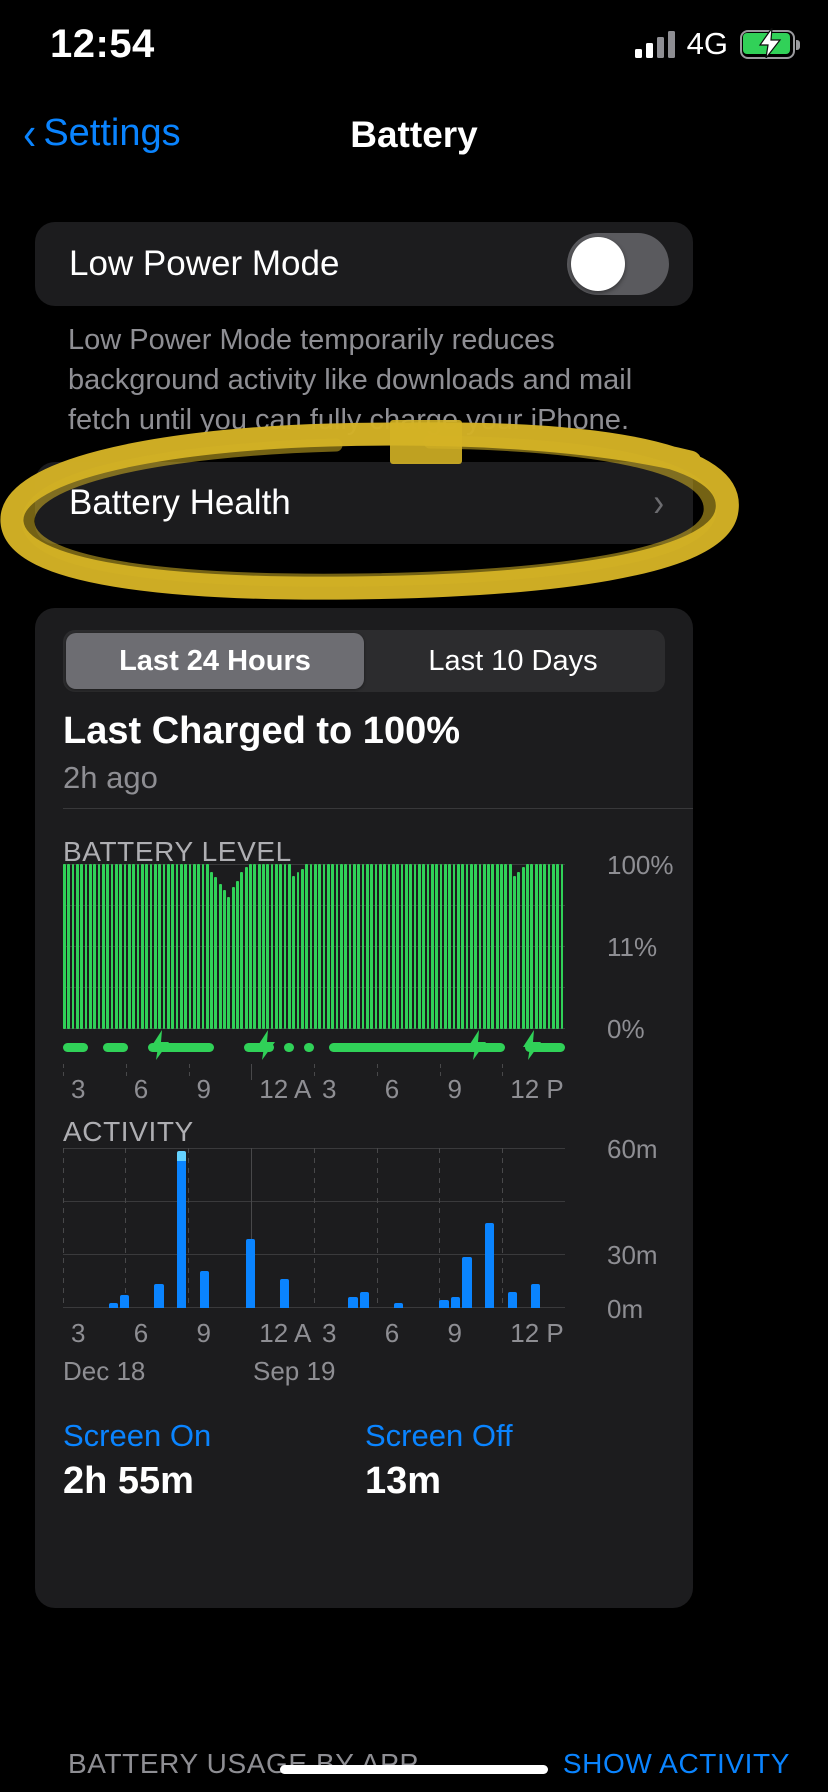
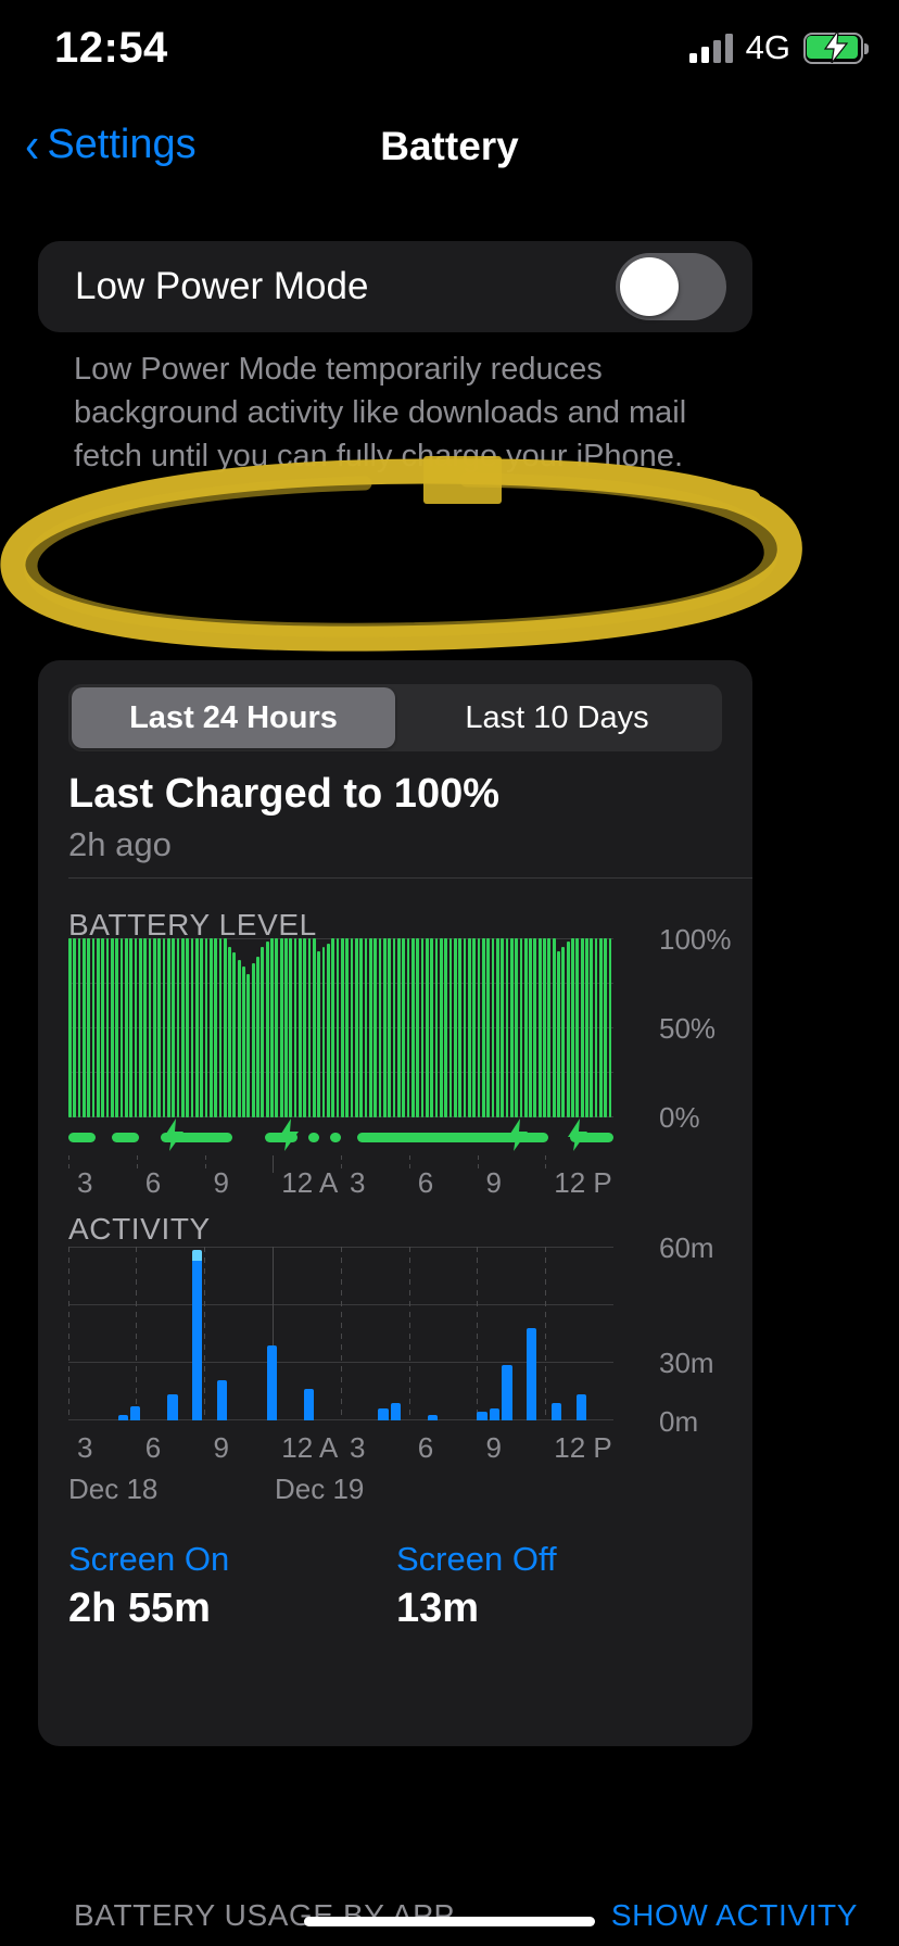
  12:54
  4G
  ‹
  Settings
  Battery
  Low Power Mode
  Low Power Mode temporarily reduces background activity like downloads and mail fetch until you can fully ch your iPhone.
- Battery Health
- ›
  Last 24 Hours
  Last 10 Days
  Last Charged to 100%
  2h ago
  BATTERY LEVEL
  100%
- 11%
+ 50%
  0%
  3
  6
  9
  12 A
  3
  6
  9
  12 P
  ACTIVITY
  60m
  30m
  0m
  3
  6
  9
  12 A
  3
  6
  9
  12 P
  Dec 18
- Sep 19
+ Dec 19
  Screen On
  2h 55m
  Screen Off
  13m
  BATTERY USAGE BY APP
  SHOW ACTIVITY
